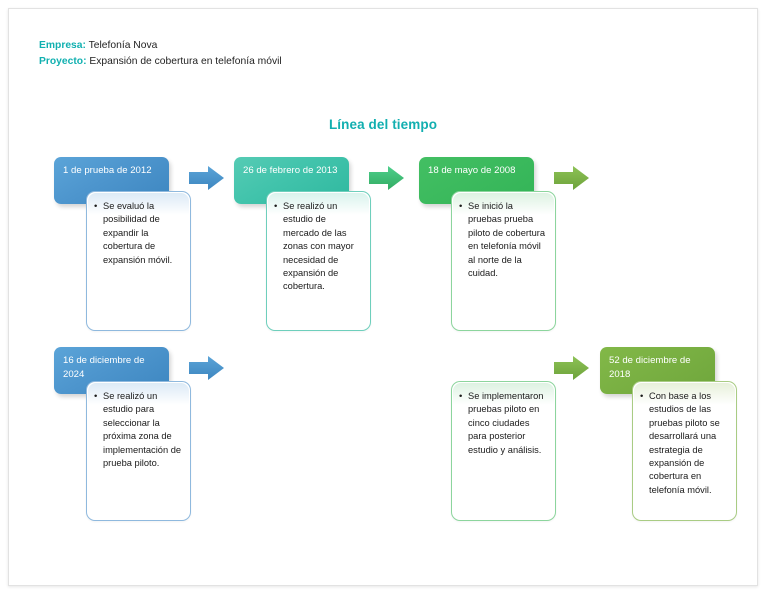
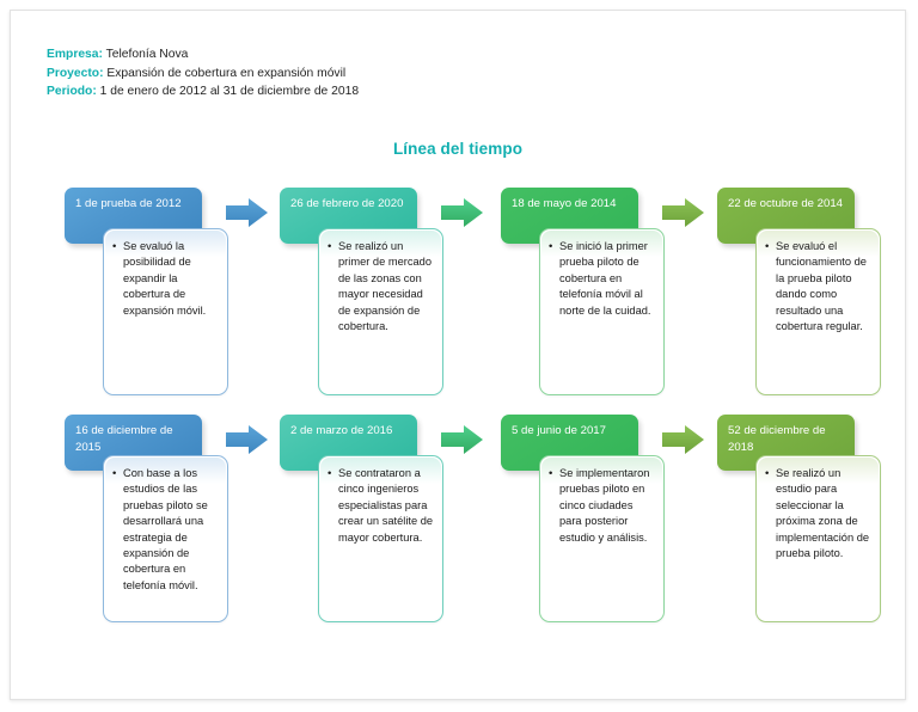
  Empresa: Telefonía Nova
- Proyecto: Expansión de cobertura en telefonía móvil
+ Proyecto: Expansión de cobertura en expansión móvil
+ Periodo: 1 de enero de 2012 al 31 de diciembre de 2018
  Línea del tiempo
  1 de prueba de 2012
  Se evaluó la posibilidad de expandir la cobertura de expansión móvil.
- 26 de febrero de 2013
+ 26 de febrero de 2020
- Se realizó un estudio de mercado de las zonas con mayor necesidad de expansión de cobertura.
+ Se realizó un primer de mercado de las zonas con mayor necesidad de expansión de cobertura.
- 18 de mayo de 2008
+ 18 de mayo de 2014
- Se inició la pruebas prueba piloto de cobertura en telefonía móvil al norte de la cuidad.
+ Se inició la primer prueba piloto de cobertura en telefonía móvil al norte de la cuidad.
+ 22 de octubre de 2014
+ Se evaluó el funcionamiento de la prueba piloto dando como resultado una cobertura regular.
- 16 de diciembre de 2024
+ 16 de diciembre de 2015
- Se realizó un estudio para seleccionar la próxima zona de implementación de prueba piloto.
+ Con base a los estudios de las pruebas piloto se desarrollará una estrategia de expansión de cobertura en telefonía móvil.
+ 2 de marzo de 2016
+ Se contrataron a cinco ingenieros especialistas para crear un satélite de mayor cobertura.
+ 5 de junio de 2017
  Se implementaron pruebas piloto en cinco ciudades para posterior estudio y análisis.
  52 de diciembre de 2018
- Con base a los estudios de las pruebas piloto se desarrollará una estrategia de expansión de cobertura en telefonía móvil.
+ Se realizó un estudio para seleccionar la próxima zona de implementación de prueba piloto.
